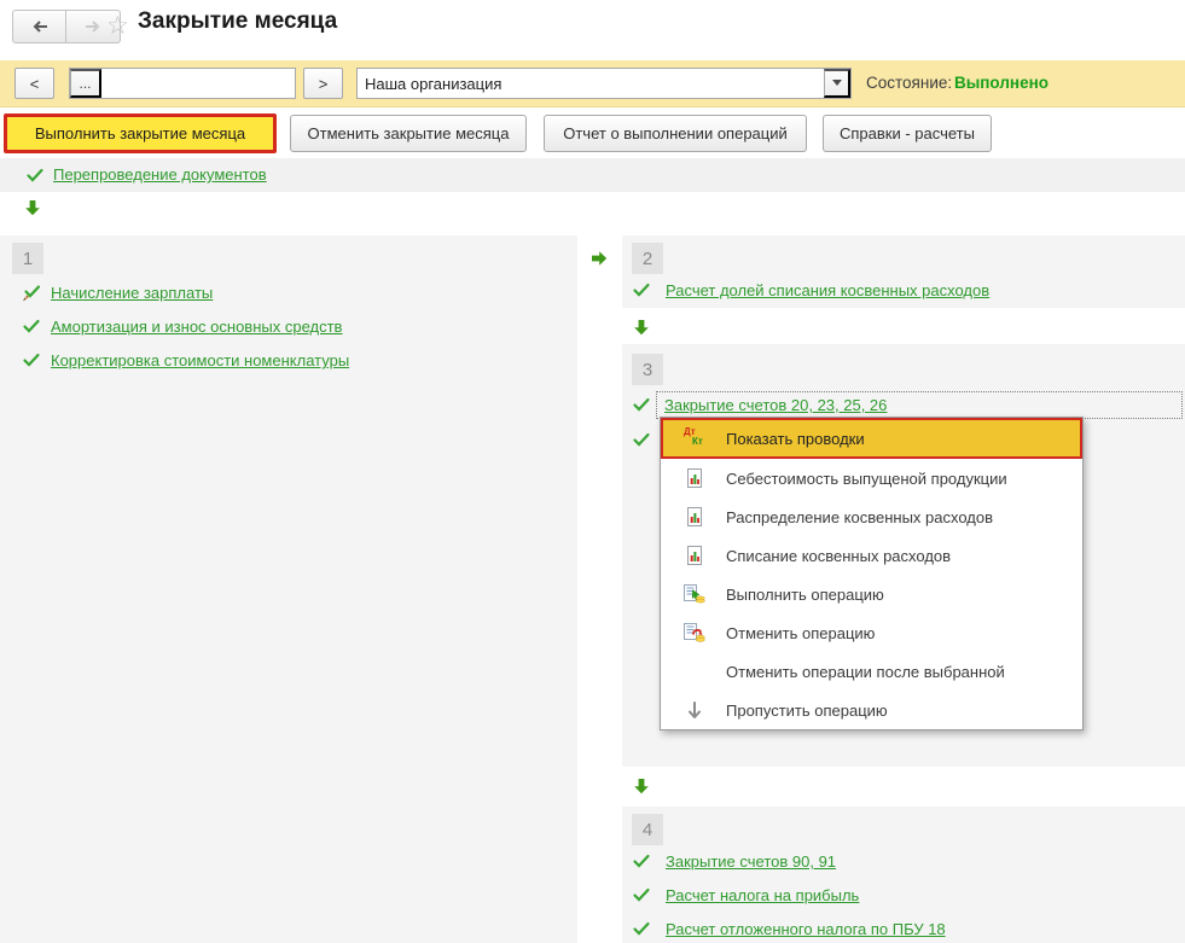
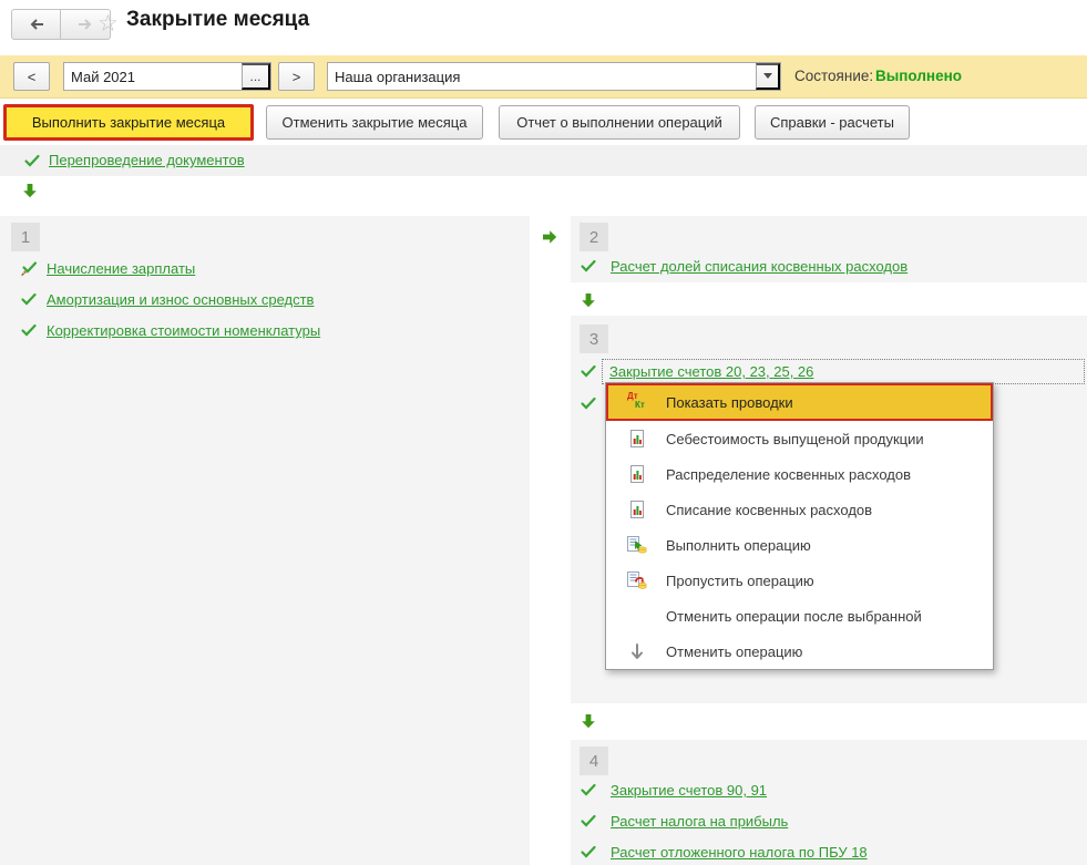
  ☆
  Закрытие месяца
  <
+ Май 2021
  ...
  >
  Наша организация
  Состояние:
  Выполнено
  Выполнить закрытие месяца
  Отменить закрытие месяца
  Отчет о выполнении операций
  Справки - расчеты
  Перепроведение документов
  1
  Начисление зарплаты
  Амортизация и износ основных средств
  Корректировка стоимости номенклатуры
  2
  Расчет долей списания косвенных расходов
  3
  Закрытие счетов 20, 23, 25, 26
  Дт
  Кт
  Показать проводки
  Себестоимость выпущеной продукции
  Распределение косвенных расходов
  Списание косвенных расходов
  Выполнить операцию
- Отменить операцию
+ Пропустить операцию
  Отменить операции после выбранной
- Пропустить операцию
+ Отменить операцию
  4
  Закрытие счетов 90, 91
  Расчет налога на прибыль
  Расчет отложенного налога по ПБУ 18
